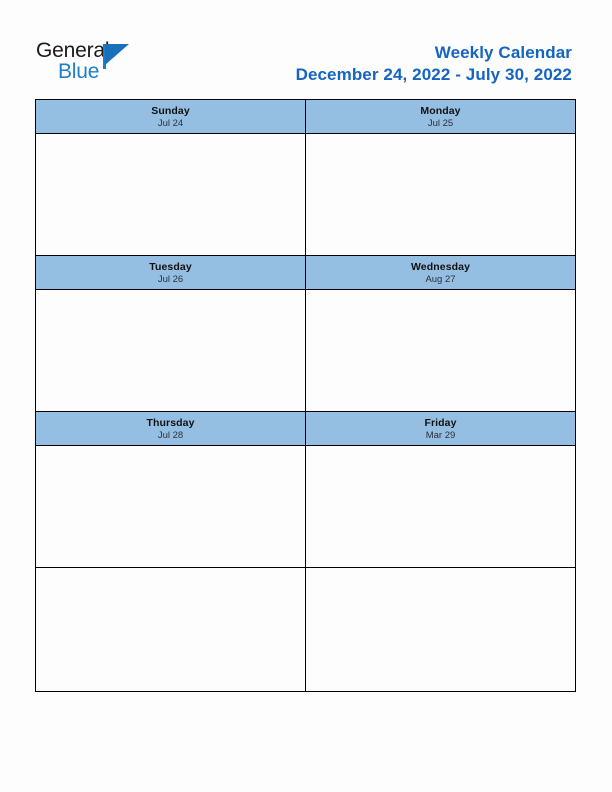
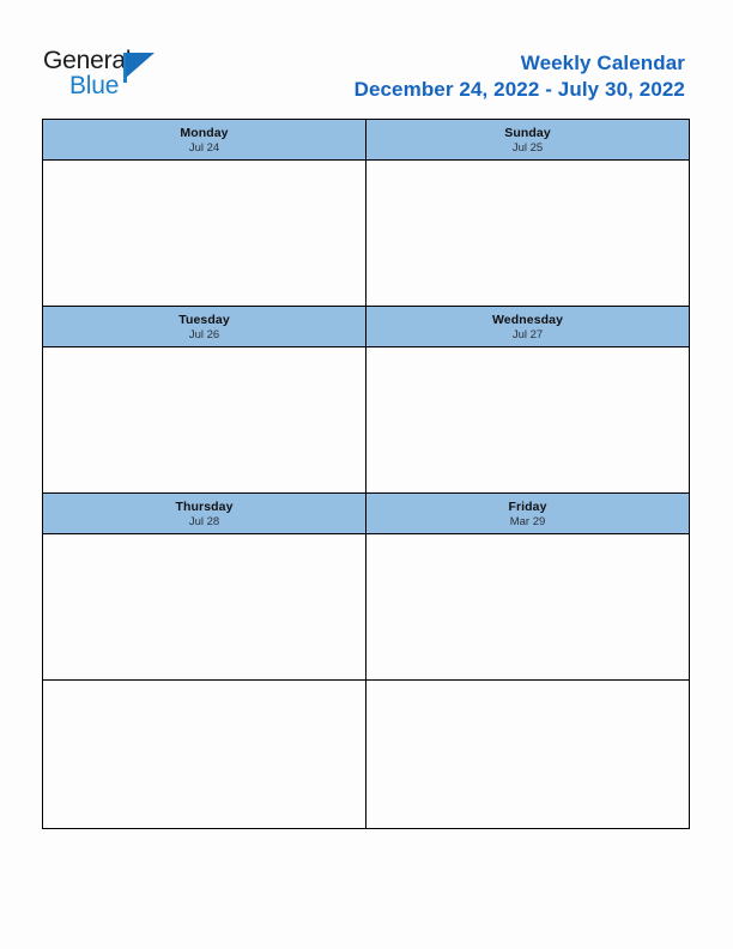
  General
  Blue
  Weekly Calendar
  December 24, 2022 - July 30, 2022
- Sunday
+ Monday
  Jul 24
- Monday
+ Sunday
  Jul 25
  Tuesday
  Jul 26
  Wednesday
- Aug 27
+ Jul 27
  Thursday
  Jul 28
  Friday
  Mar 29
